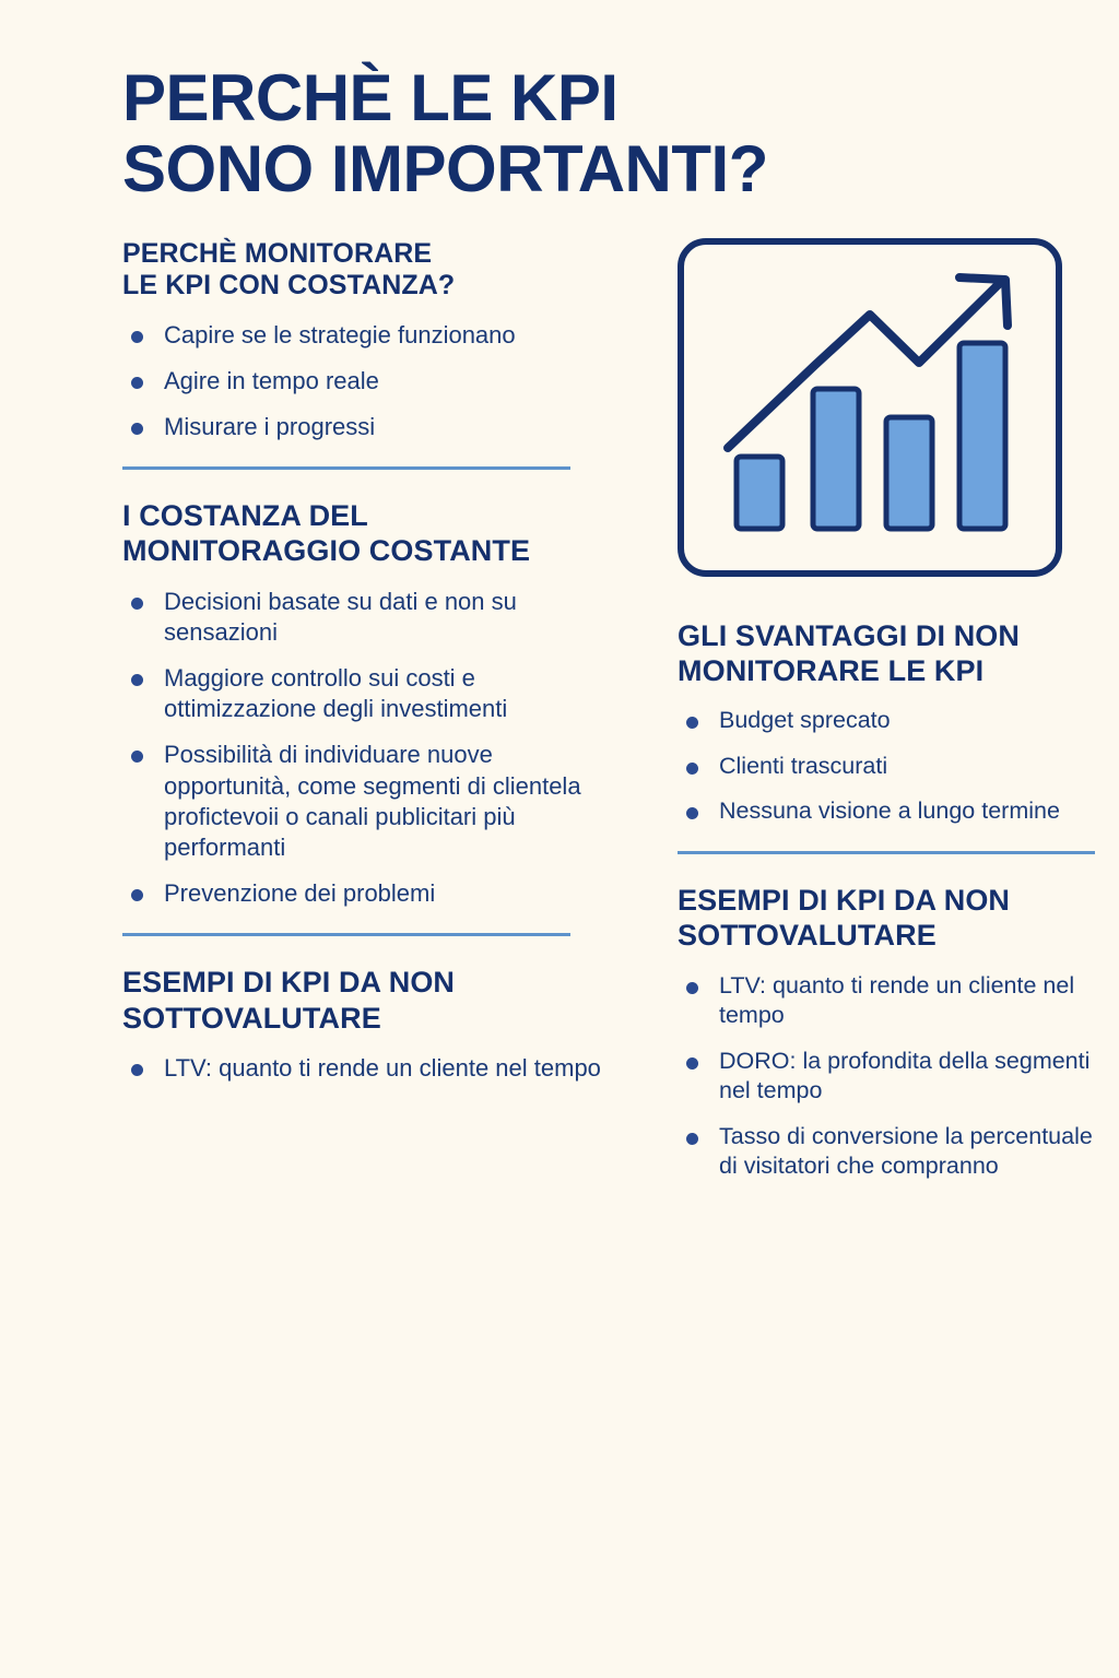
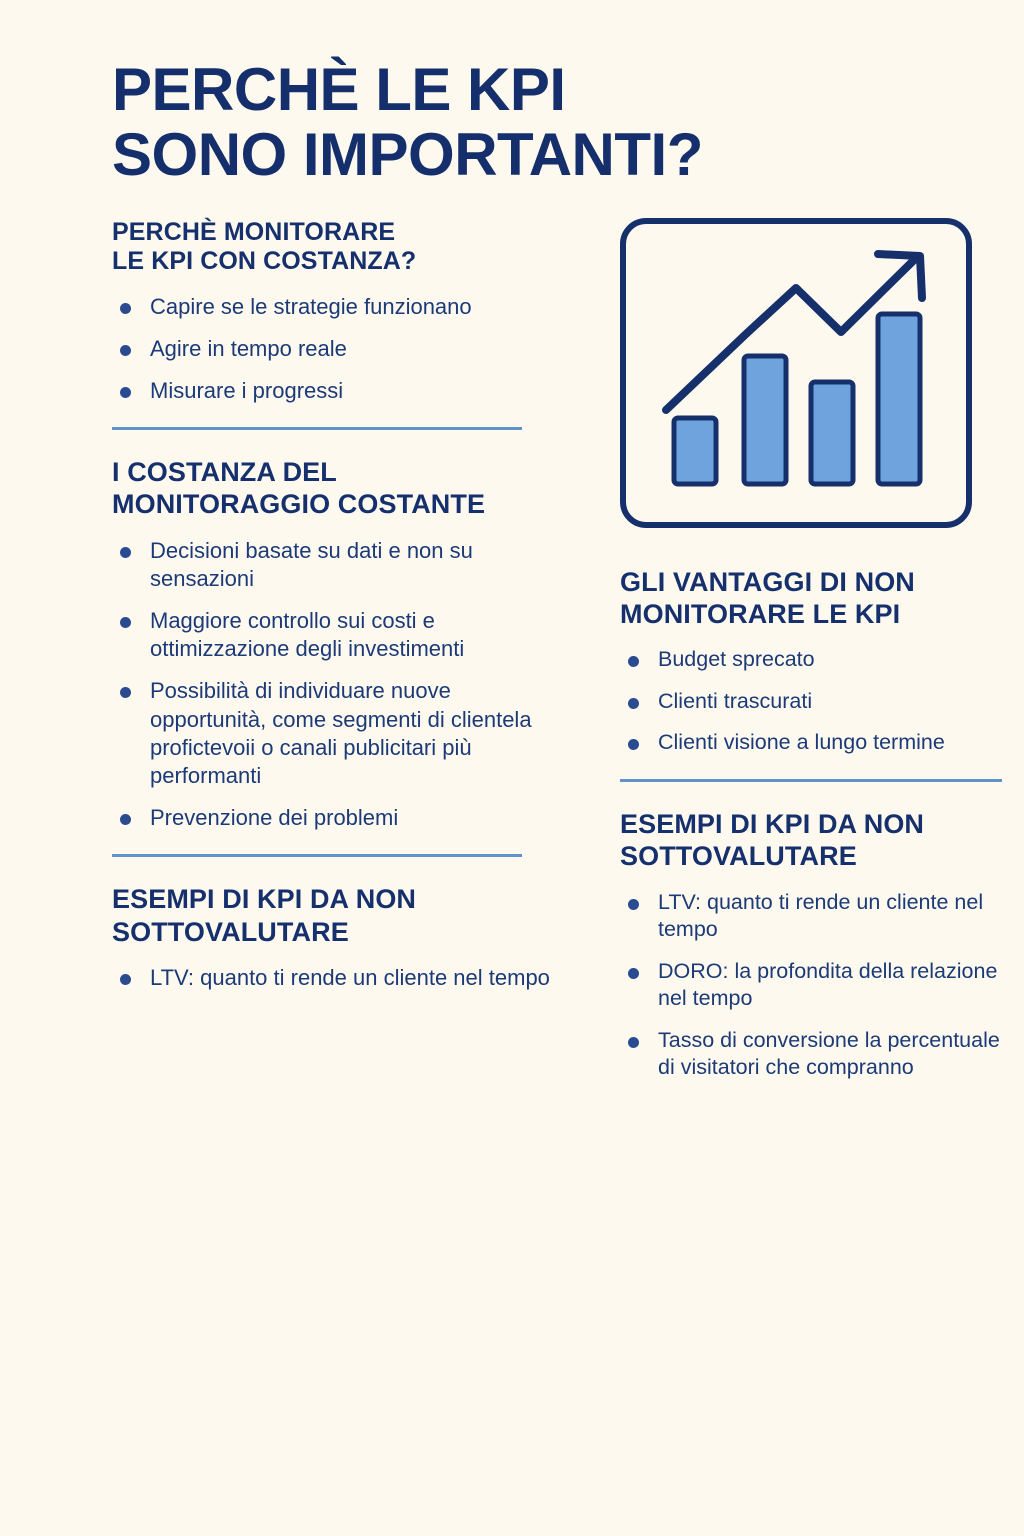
  PERCHÈ LE KPI
  SONO IMPORTANTI?
  PERCHÈ MONITORARE
  LE KPI CON COSTANZA?
  Capire se le strategie funzionano
  Agire in tempo reale
  Misurare i progressi
  I COSTANZA DEL MONITORAGGIO COSTANTE
  Decisioni basate su dati e non su sensazioni
  Maggiore controllo sui costi e ottimizzazione degli investimenti
  Possibilità di individuare nuove opportunità, come segmenti di clientela profictevoii o canali publicitari più performanti
  Prevenzione dei problemi
  ESEMPI DI KPI DA NON SOTTOVALUTARE
  LTV: quanto ti rende un cliente nel tempo
- GLI SVANTAGGI DI NON MONITORARE LE KPI
+ GLI VANTAGGI DI NON MONITORARE LE KPI
  Budget sprecato
  Clienti trascurati
- Nessuna visione a lungo termine
+ Clienti visione a lungo termine
  ESEMPI DI KPI DA NON SOTTOVALUTARE
  LTV: quanto ti rende un cliente nel tempo
- DORO: la profondita della segmenti nel tempo
+ DORO: la profondita della relazione nel tempo
  Tasso di conversione la percentuale di visitatori che compranno
